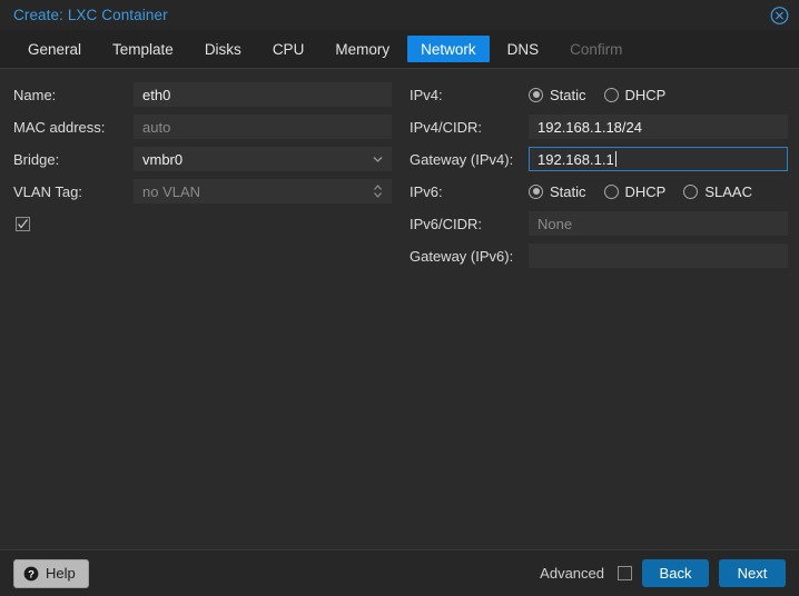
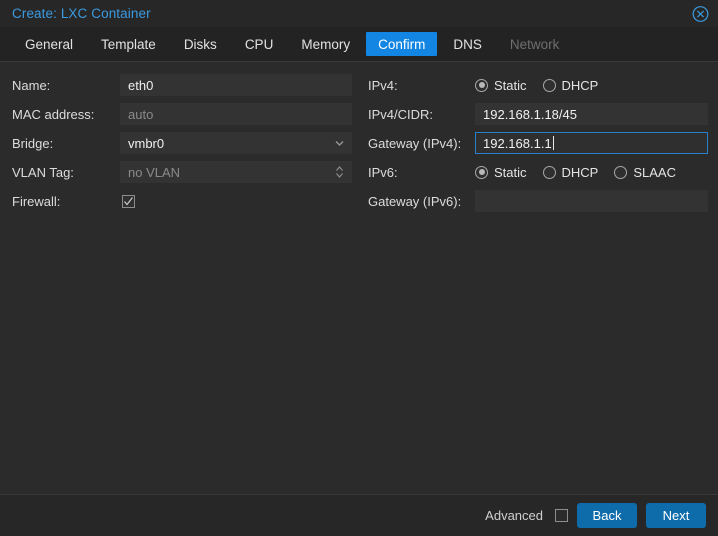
  Create: LXC Container
  General
  Template
  Disks
  CPU
  Memory
- Network
+ Confirm
  DNS
- Confirm
+ Network
  Name:
  eth0
  MAC address:
  auto
  Bridge:
  vmbr0
  VLAN Tag:
  no VLAN
+ Firewall:
  IPv4:
  Static
  DHCP
  IPv4/CIDR:
- 192.168.1.18/24
+ 192.168.1.18/45
  Gateway (IPv4):
  192.168.1.1
  IPv6:
  Static
  DHCP
  SLAAC
- IPv6/CIDR:
- None
  Gateway (IPv6):
- ?
- Help
  Advanced
  Back
  Next
